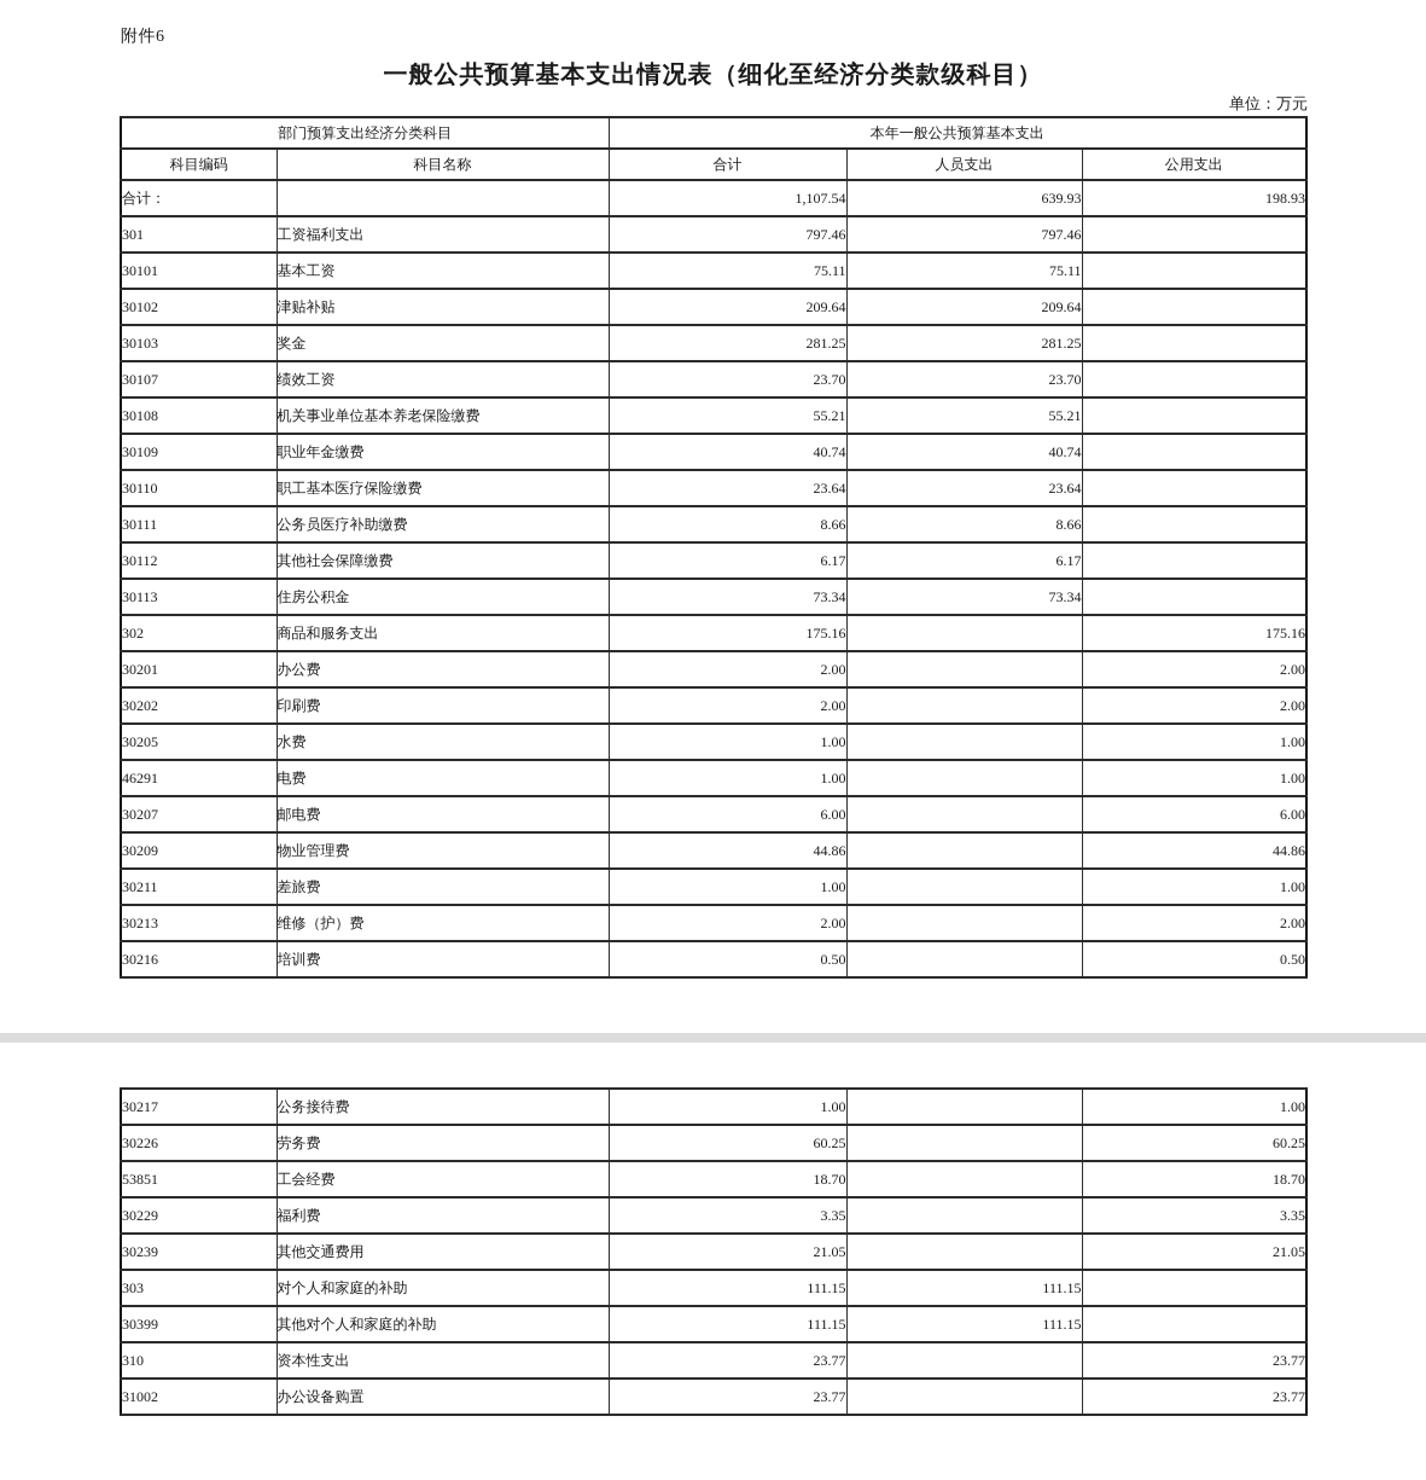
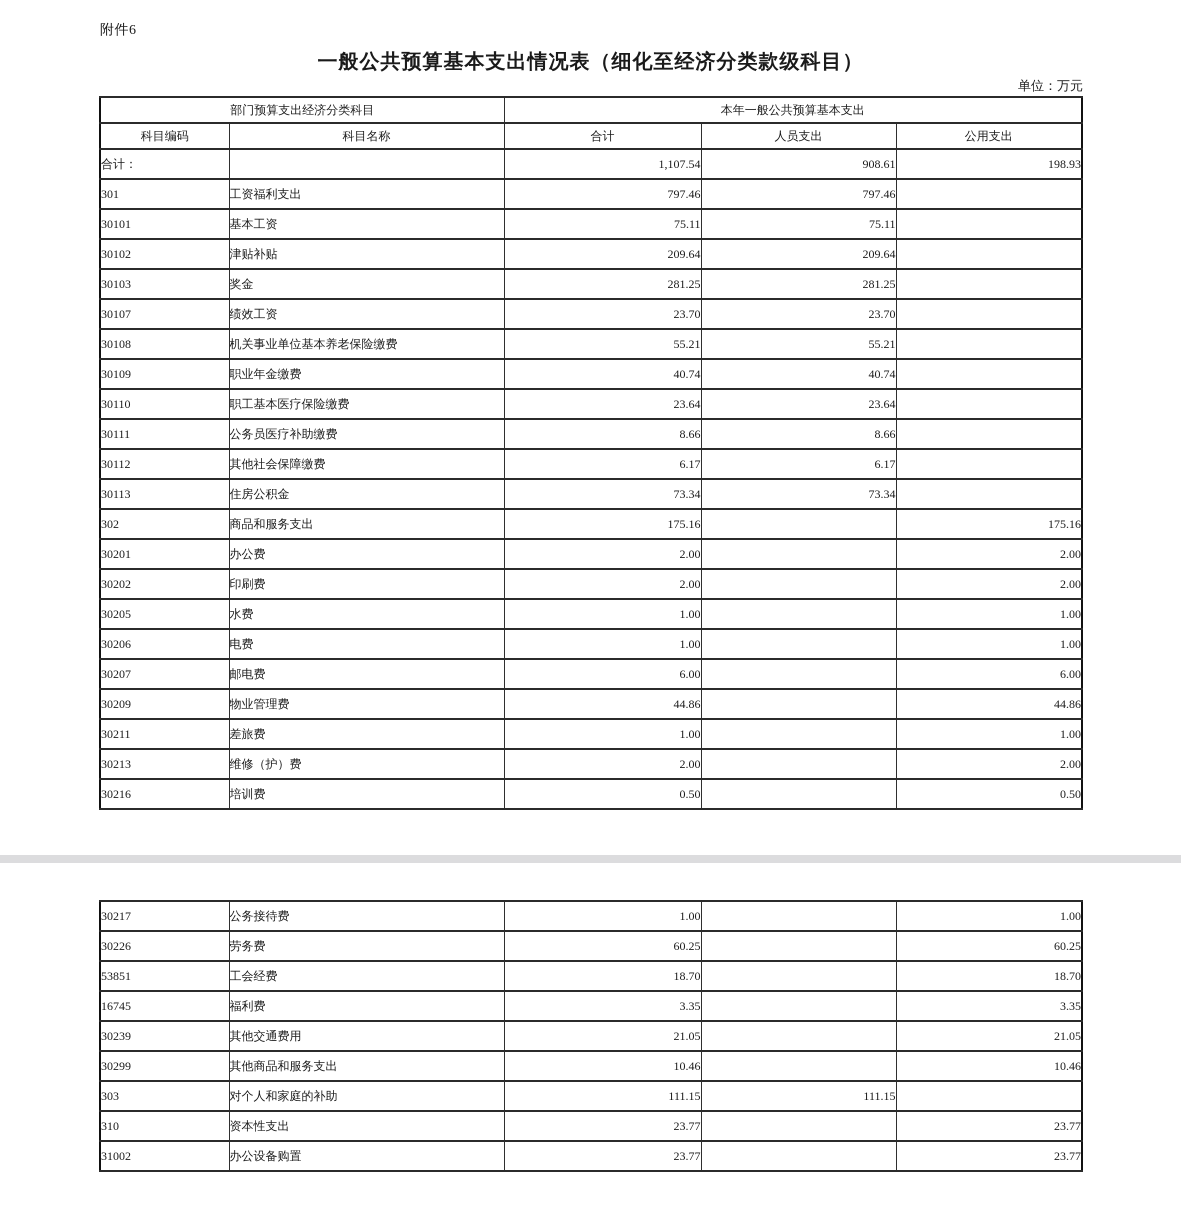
  附件6
  一般公共预算基本支出情况表（细化至经济分类款级科目）
  单位：万元
  部门预算支出经济分类科目	本年一般公共预算基本支出
  科目编码	科目名称	合计	人员支出	公用支出
- 合计：		1,107.54	639.93	198.93
+ 合计：		1,107.54	908.61	198.93
  301	工资福利支出	797.46	797.46
  30101	基本工资	75.11	75.11
  30102	津贴补贴	209.64	209.64
  30103	奖金	281.25	281.25
  30107	绩效工资	23.70	23.70
  30108	机关事业单位基本养老保险缴费	55.21	55.21
  30109	职业年金缴费	40.74	40.74
  30110	职工基本医疗保险缴费	23.64	23.64
  30111	公务员医疗补助缴费	8.66	8.66
  30112	其他社会保障缴费	6.17	6.17
  30113	住房公积金	73.34	73.34
  302	商品和服务支出	175.16		175.16
  30201	办公费	2.00		2.00
  30202	印刷费	2.00		2.00
  30205	水费	1.00		1.00
- 46291	电费	1.00		1.00
+ 30206	电费	1.00		1.00
  30207	邮电费	6.00		6.00
  30209	物业管理费	44.86		44.86
  30211	差旅费	1.00		1.00
  30213	维修（护）费	2.00		2.00
  30216	培训费	0.50		0.50
  30217	公务接待费	1.00		1.00
  30226	劳务费	60.25		60.25
  53851	工会经费	18.70		18.70
- 30229	福利费	3.35		3.35
+ 16745	福利费	3.35		3.35
  30239	其他交通费用	21.05		21.05
+ 30299	其他商品和服务支出	10.46		10.46
  303	对个人和家庭的补助	111.15	111.15
- 30399	其他对个人和家庭的补助	111.15	111.15
  310	资本性支出	23.77		23.77
  31002	办公设备购置	23.77		23.77
